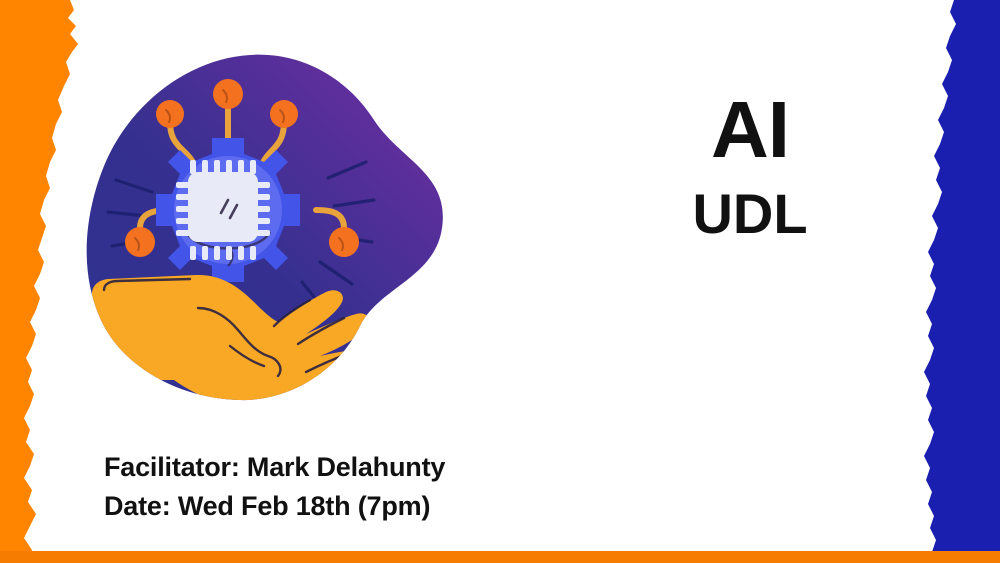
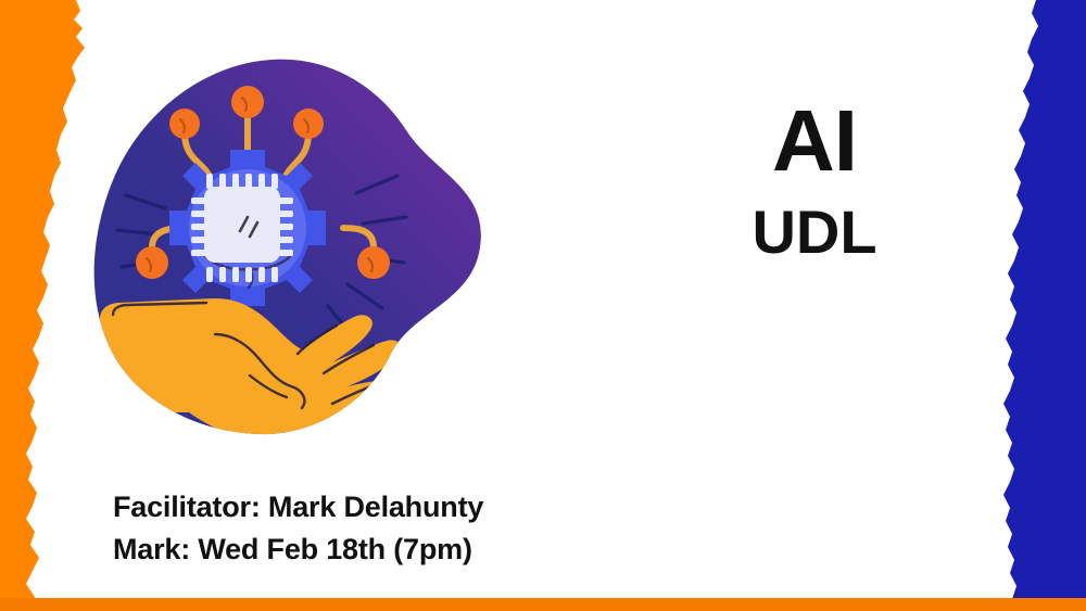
  AI
  UDL
  Facilitator: Mark Delahunty
- Date: Wed Feb 18th (7pm)
+ Mark: Wed Feb 18th (7pm)
